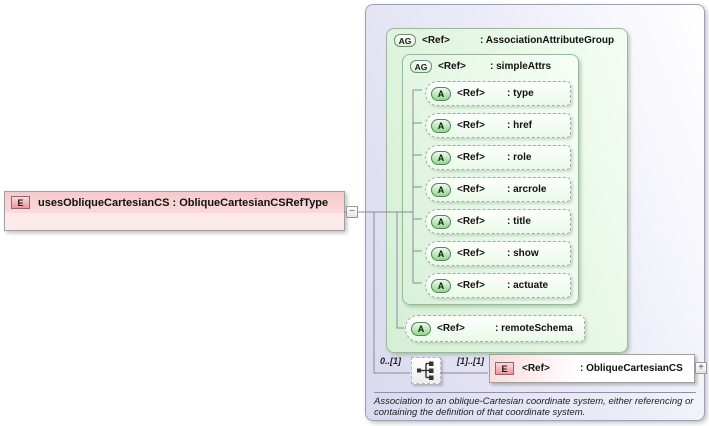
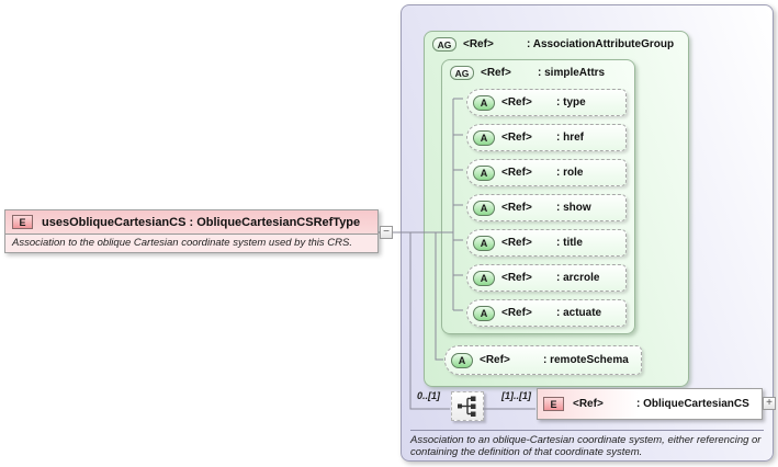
  AG
  <Ref>
  : AssociationAttributeGroup
  AG
  <Ref>
  : simpleAttrs
  A
  <Ref>
  : type
  A
  <Ref>
  : href
  A
  <Ref>
  : role
  A
  <Ref>
- : arcrole
+ : show
  A
  <Ref>
  : title
  A
  <Ref>
- : show
+ : arcrole
  A
  <Ref>
  : actuate
  A
  <Ref>
  : remoteSchema
  0..[1]
  [1]..[1]
  E
  <Ref>
  : ObliqueCartesianCS
  +
  Association to an oblique-Cartesian coordinate system, either referencing or containing the definition of that coordinate system.
  E
  usesObliqueCartesianCS : ObliqueCartesianCSRefType
+ Association to the oblique Cartesian coordinate system used by this CRS.
  −
